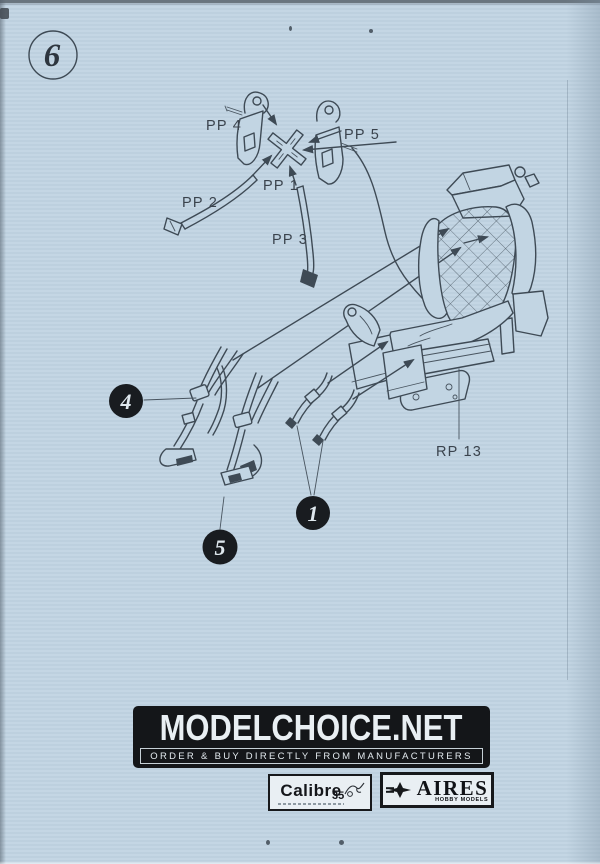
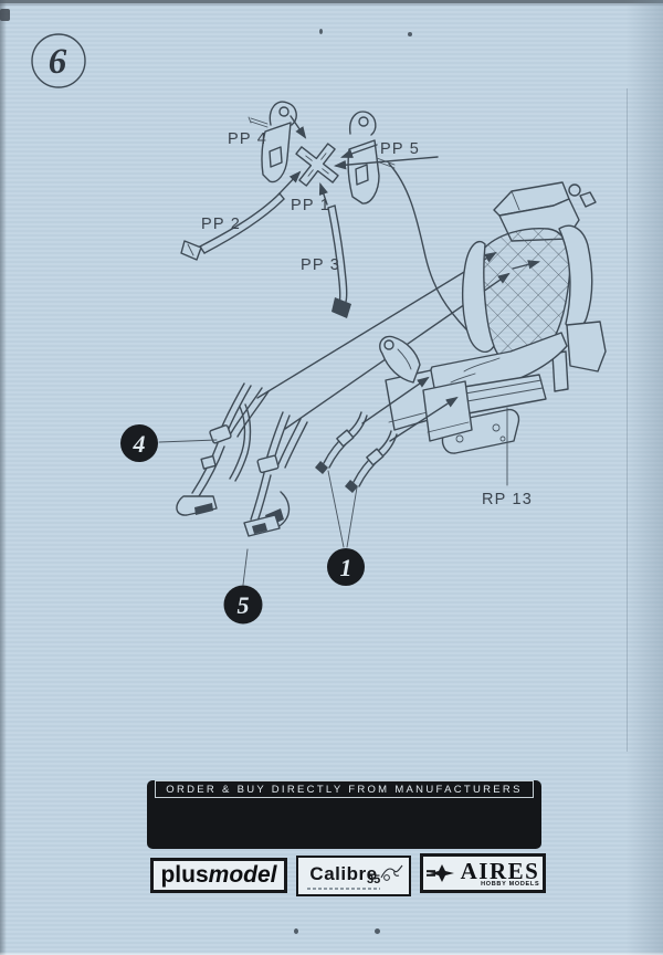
  6
  PP 4
  PP 5
  PP 1
  PP 2
  PP 3
  RP 13
  4
  5
  1
- MODELCHOICE.NET
  ORDER & BUY DIRECTLY FROM MANUFACTURERS
+ plus
+ model
  Calibre
  35
  AIRES
